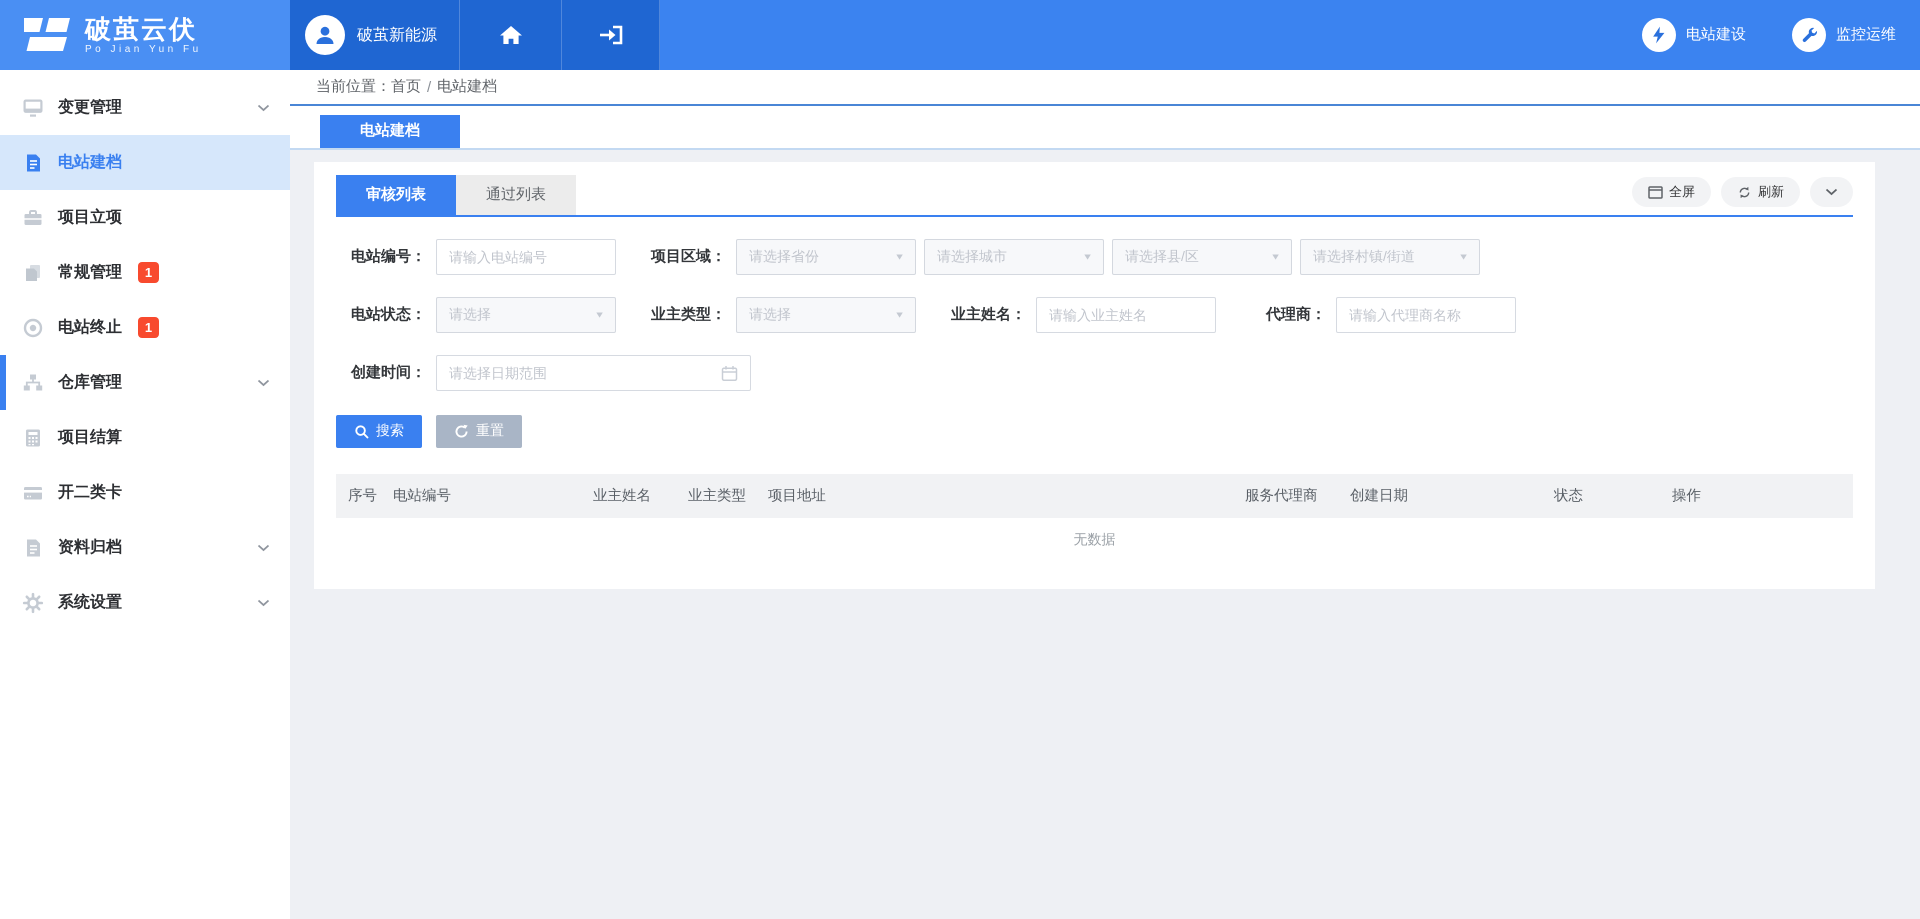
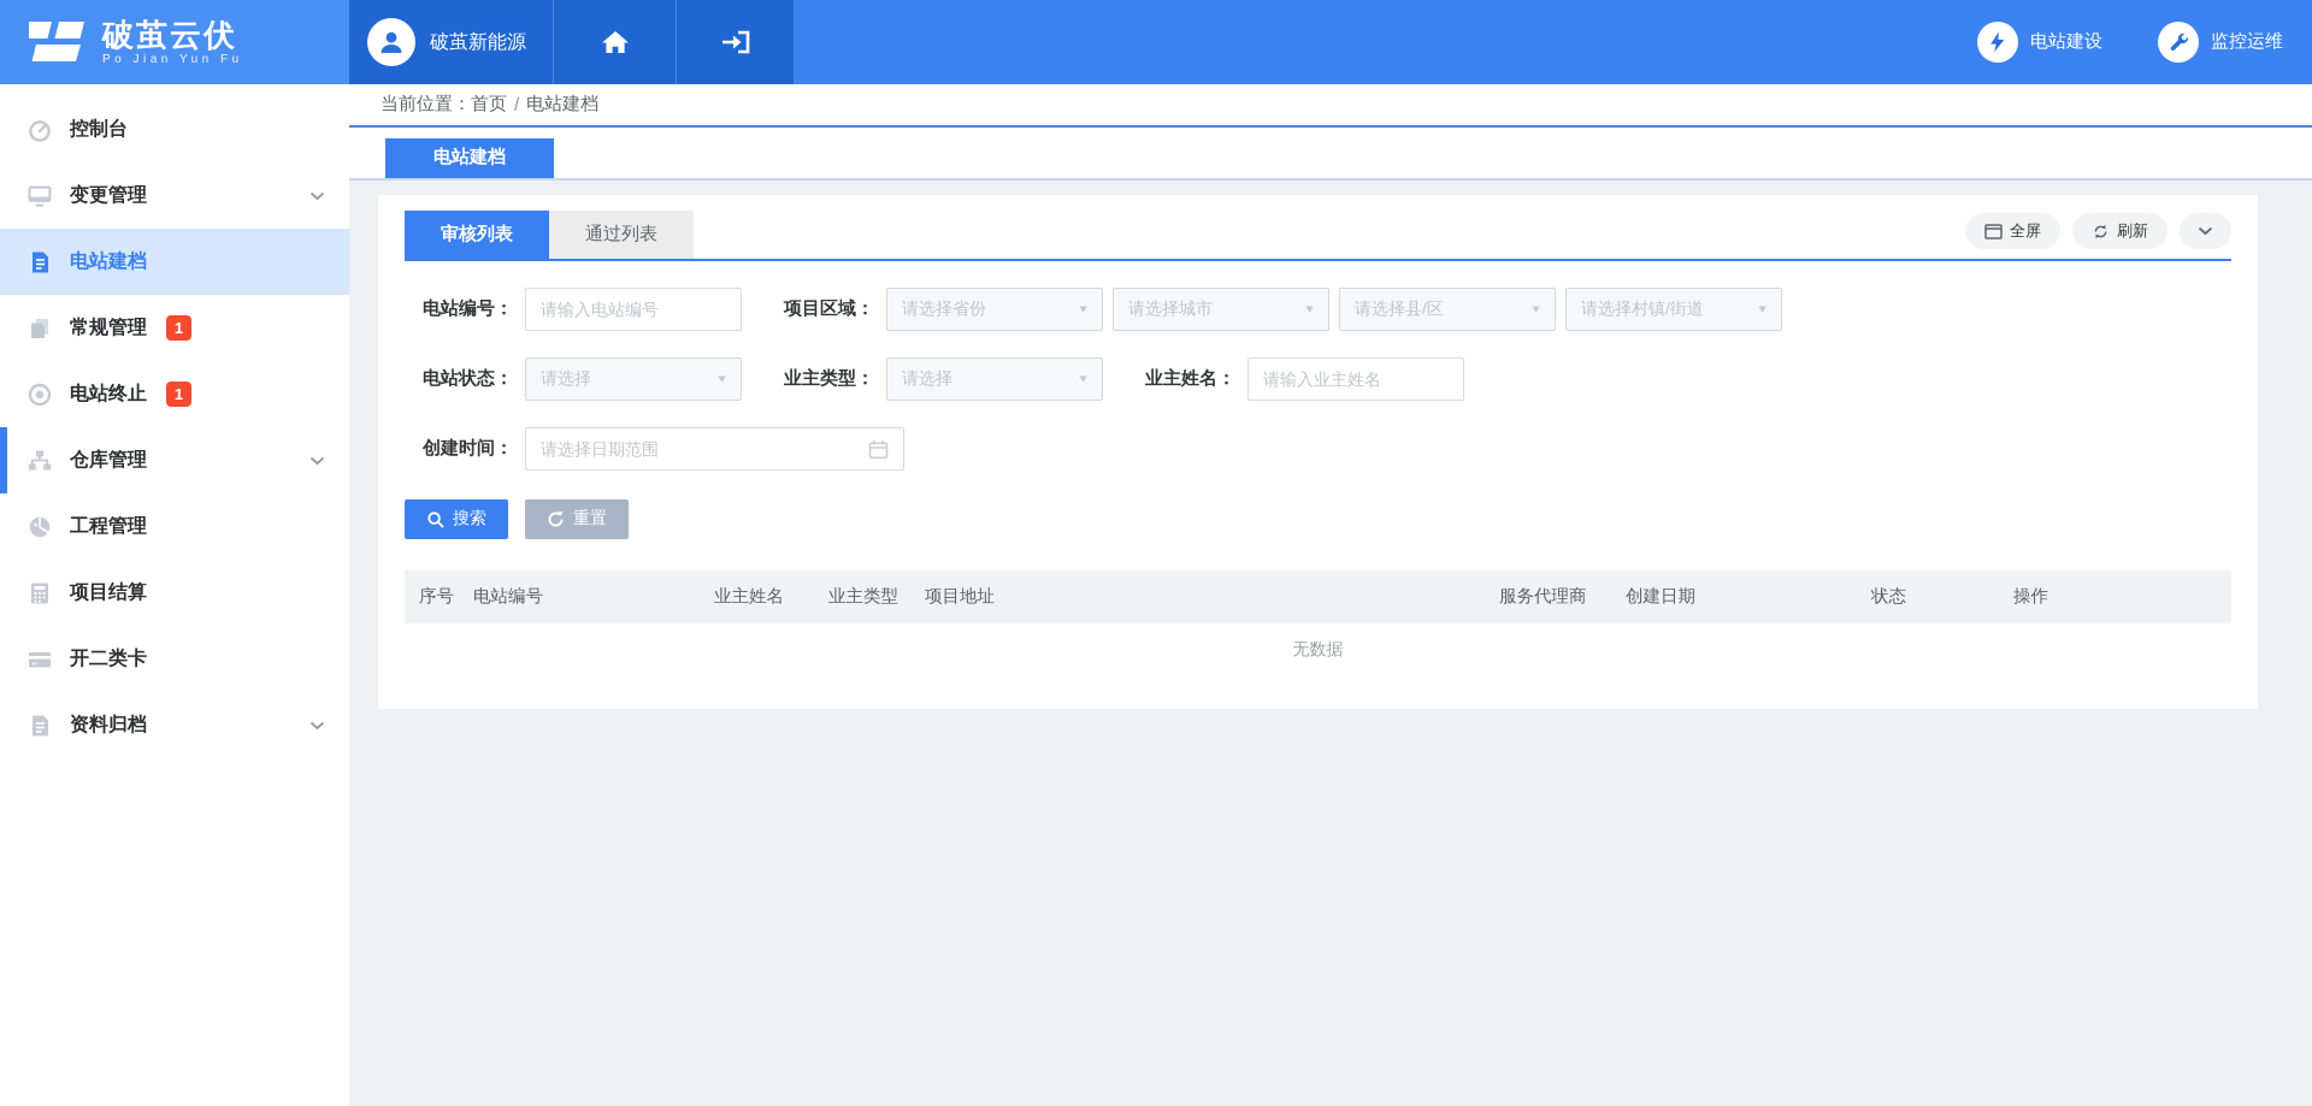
  破茧云伏
  Po Jian Yun Fu
  破茧新能源
  电站建设
  监控运维
+ 控制台
  变更管理
  电站建档
- 项目立项
  常规管理
  1
  电站终止
  1
  仓库管理
+ 工程管理
  项目结算
  开二类卡
  资料归档
- 系统设置
  当前位置：
  首页
  /
  电站建档
  电站建档
  审核列表
  通过列表
  全屏
  刷新
  电站编号：
  请输入电站编号
  项目区域：
  请选择省份
  ▼
  请选择城市
  ▼
  请选择县/区
  ▼
  请选择村镇/街道
  ▼
  电站状态：
  请选择
  ▼
  业主类型：
  请选择
  ▼
  业主姓名：
  请输入业主姓名
- 代理商：
- 请输入代理商名称
  创建时间：
  请选择日期范围
  搜索
  重置
  序号	电站编号	业主姓名	业主类型	项目地址	服务代理商	创建日期	状态	操作
  无数据
